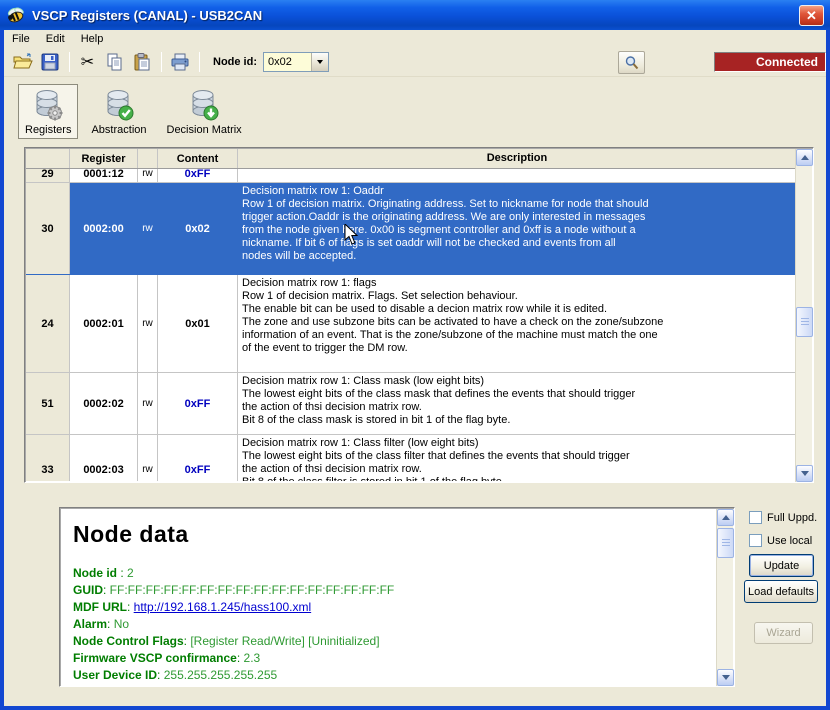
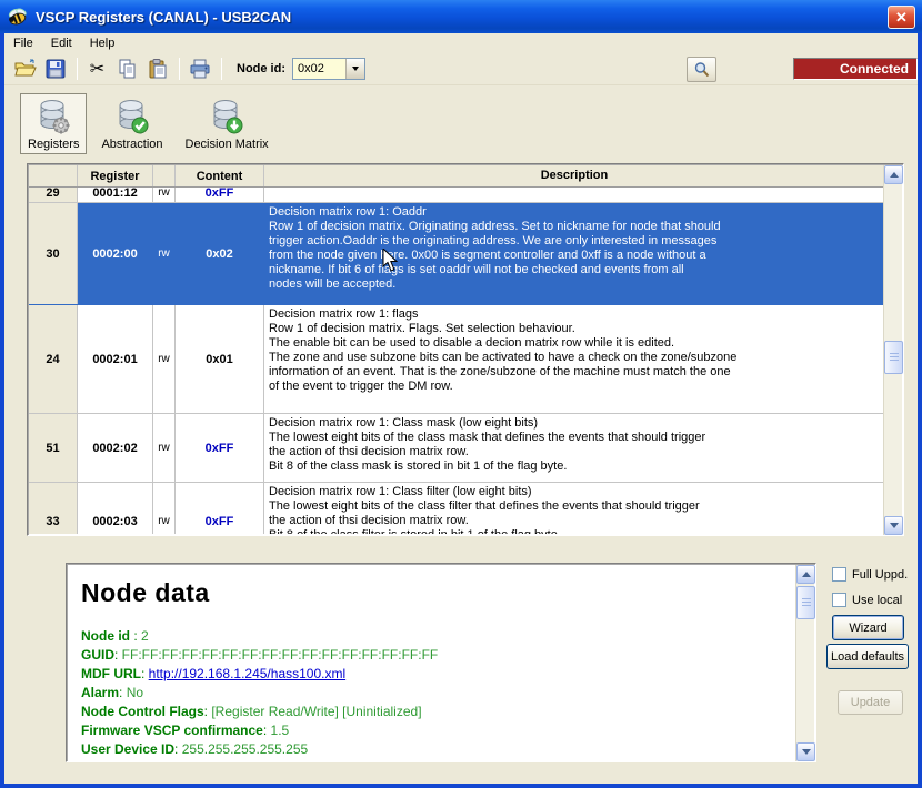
  VSCP Registers (CANAL) - USB2CAN
  ✕
  File
  Edit
  Help
  ✂
  Node id:
  0x02
  Connected
  Registers
  Abstraction
  Decision Matrix
  Register
  Content
  Description
  29
  0001:12
  rw
  0xFF
  30
  0002:00
  rw
  0x02
  Decision matrix row 1: Oaddr
  Row 1 of decision matrix. Originating address. Set to nickname for node that should
  trigger action.Oaddr is the originating address. We are only interested in messages
  from the node givenre. 0x00 is segment controller and 0xff is a node without a
  nickname. If bit 6 of flas is set oaddr will not be checked and events from all
  nodes will be accepted.
  24
  0002:01
  rw
  0x01
  Decision matrix row 1: flags
  Row 1 of decision matrix. Flags. Set selection behaviour.
  The enable bit can be used to disable a decion matrix row while it is edited.
  The zone and use subzone bits can be activated to have a check on the zone/subzone
  information of an event. That is the zone/subzone of the machine must match the one
  of the event to trigger the DM row.
  51
  0002:02
  rw
  0xFF
  Decision matrix row 1: Class mask (low eight bits)
  The lowest eight bits of the class mask that defines the events that should trigger
  the action of thsi decision matrix row.
  Bit 8 of the class mask is stored in bit 1 of the flag byte.
  33
  0002:03
  rw
  0xFF
  Decision matrix row 1: Class filter (low eight bits)
  The lowest eight bits of the class filter that defines the events that should trigger
  the action of thsi decision matrix row.
  Node data
  Node id : 2
  GUID: FF:FF:FF:FF:FF:FF:FF:FF:FF:FF:FF:FF:FF:FF:FF:FF
  MDF URL: http://192.168.1.245/hass100.xml
  Alarm: No
  Node Control Flags: [Register Read/Write] [Uninitialized]
- Firmware VSCP confirmance: 2.3
+ Firmware VSCP confirmance: 1.5
  User Device ID: 255.255.255.255.255
  Full Uppd.
  Use local
- Update
+ Wizard
  Load defaults
- Wizard
+ Update
